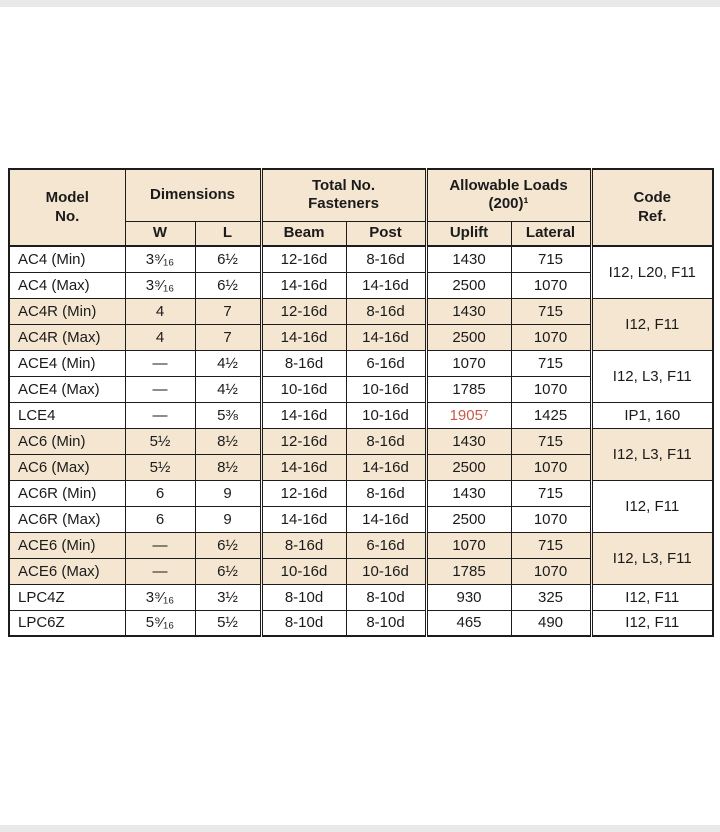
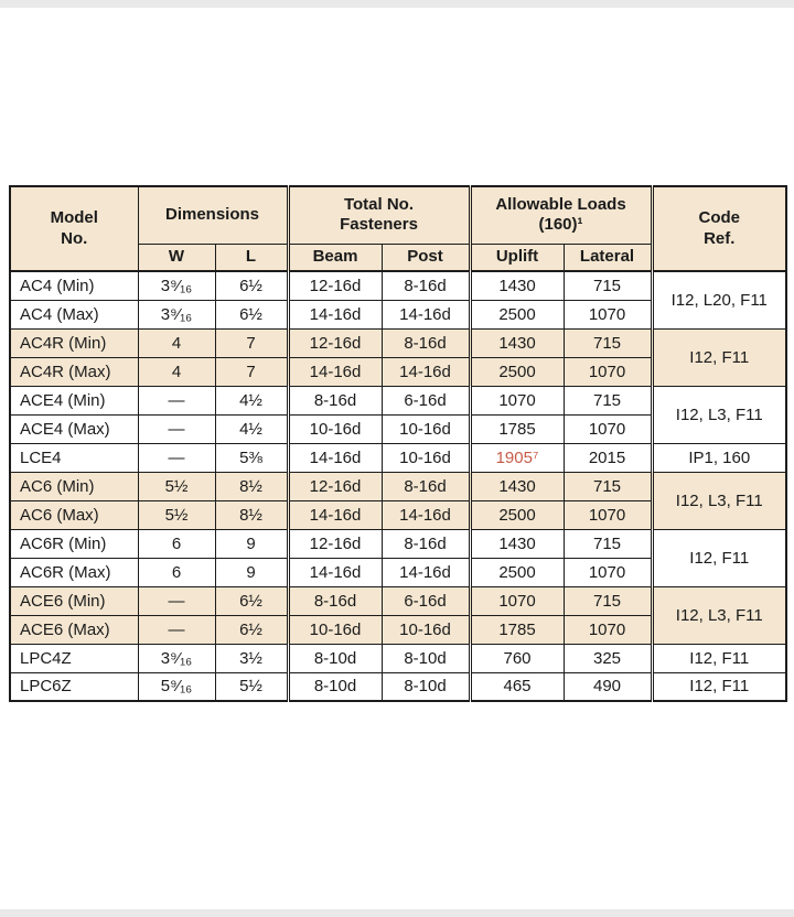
- Model No.	Dimensions	Total No. Fasteners	Allowable Loads (200)¹	Code Ref.
+ Model No.	Dimensions	Total No. Fasteners	Allowable Loads (160)¹	Code Ref.
  W	L	Beam	Post	Uplift	Lateral
  AC4 (Min)	3⁹⁄₁₆	6½	12-16d	8-16d	1430	715	I12, L20, F11
  AC4 (Max)	3⁹⁄₁₆	6½	14-16d	14-16d	2500	1070
  AC4R (Min)	4	7	12-16d	8-16d	1430	715	I12, F11
  AC4R (Max)	4	7	14-16d	14-16d	2500	1070
  ACE4 (Min)	—	4½	8-16d	6-16d	1070	715	I12, L3, F11
  ACE4 (Max)	—	4½	10-16d	10-16d	1785	1070
- LCE4	—	5⅜	14-16d	10-16d	1905⁷	1425	IP1, 160
+ LCE4	—	5⅜	14-16d	10-16d	1905⁷	2015	IP1, 160
  AC6 (Min)	5½	8½	12-16d	8-16d	1430	715	I12, L3, F11
  AC6 (Max)	5½	8½	14-16d	14-16d	2500	1070
  AC6R (Min)	6	9	12-16d	8-16d	1430	715	I12, F11
  AC6R (Max)	6	9	14-16d	14-16d	2500	1070
  ACE6 (Min)	—	6½	8-16d	6-16d	1070	715	I12, L3, F11
  ACE6 (Max)	—	6½	10-16d	10-16d	1785	1070
- LPC4Z	3⁹⁄₁₆	3½	8-10d	8-10d	930	325	I12, F11
+ LPC4Z	3⁹⁄₁₆	3½	8-10d	8-10d	760	325	I12, F11
  LPC6Z	5⁹⁄₁₆	5½	8-10d	8-10d	465	490	I12, F11
